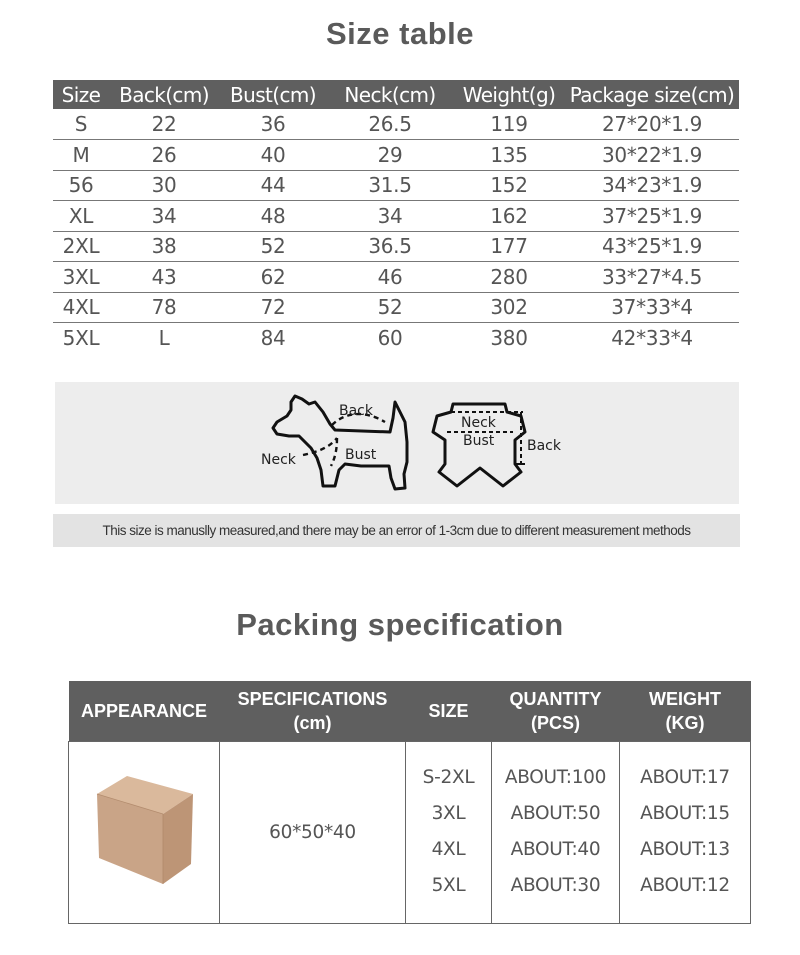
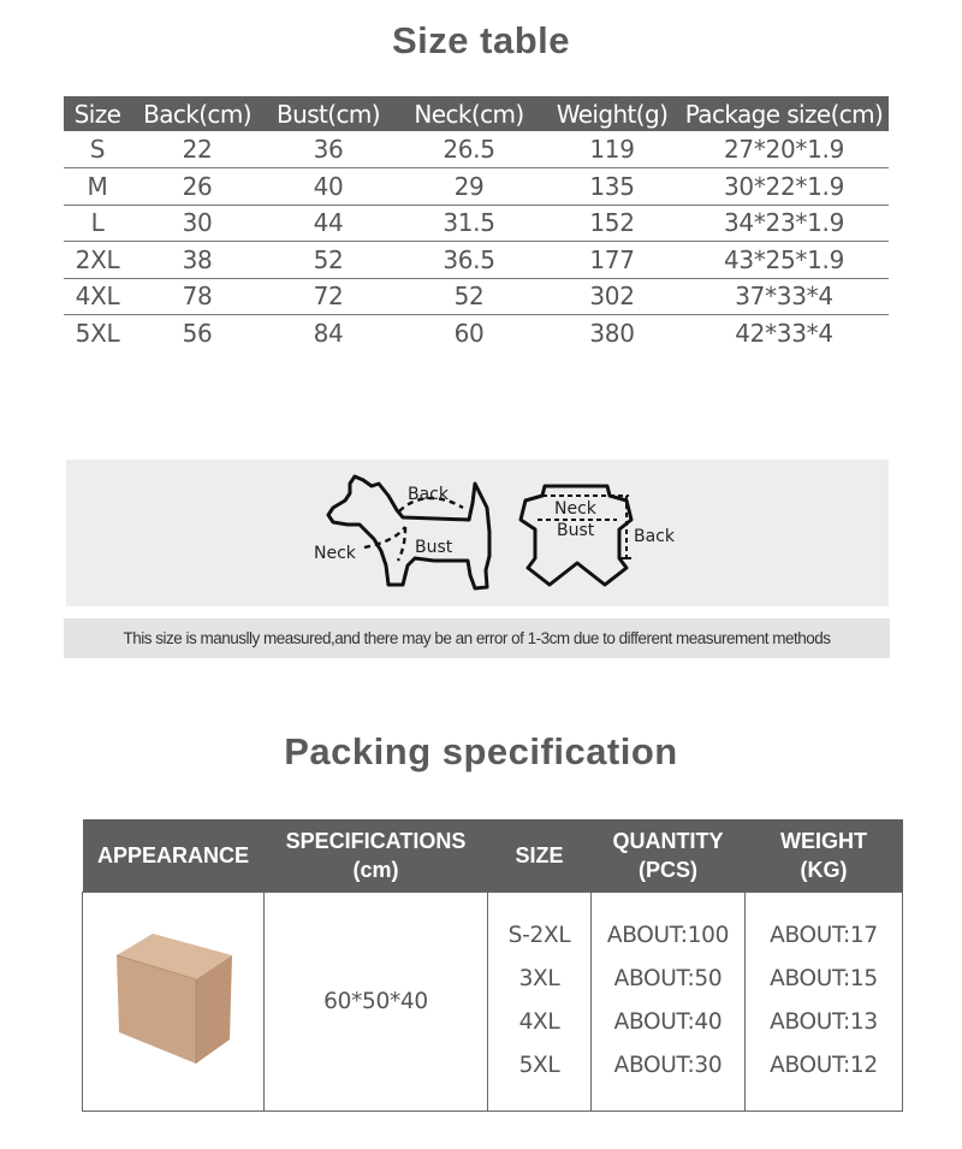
  Size table
  Size	Back(cm)	Bust(cm)	Neck(cm)	Weight(g)	Package size(cm)
  S	22	36	26.5	119	27*20*1.9
  M	26	40	29	135	30*22*1.9
- 56	30	44	31.5	152	34*23*1.9
+ L	30	44	31.5	152	34*23*1.9
- XL	34	48	34	162	37*25*1.9
  2XL	38	52	36.5	177	43*25*1.9
- 3XL	43	62	46	280	33*27*4.5
  4XL	78	72	52	302	37*33*4
- 5XL	L	84	60	380	42*33*4
+ 5XL	56	84	60	380	42*33*4
  Back
  Neck
  Bust
  Neck
  Bust
  Back
  This size is manuslly measured,and there may be an error of 1-3cm due to different measurement methods
  Packing specification
  APPEARANCE	SPECIFICATIONS (cm)	SIZE	QUANTITY (PCS)	WEIGHT (KG)
  	60*50*40	S-2XL 3XL 4XL 5XL	ABOUT:100 ABOUT:50 ABOUT:40 ABOUT:30	ABOUT:17 ABOUT:15 ABOUT:13 ABOUT:12
